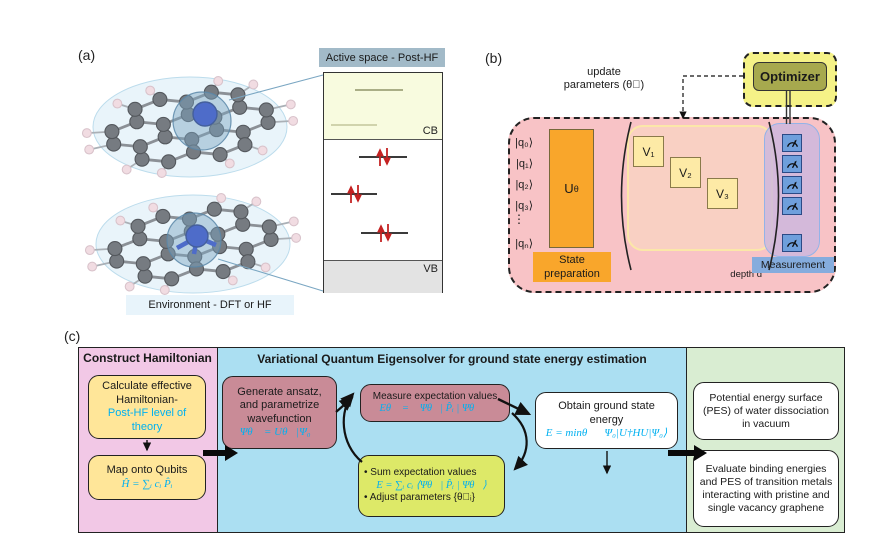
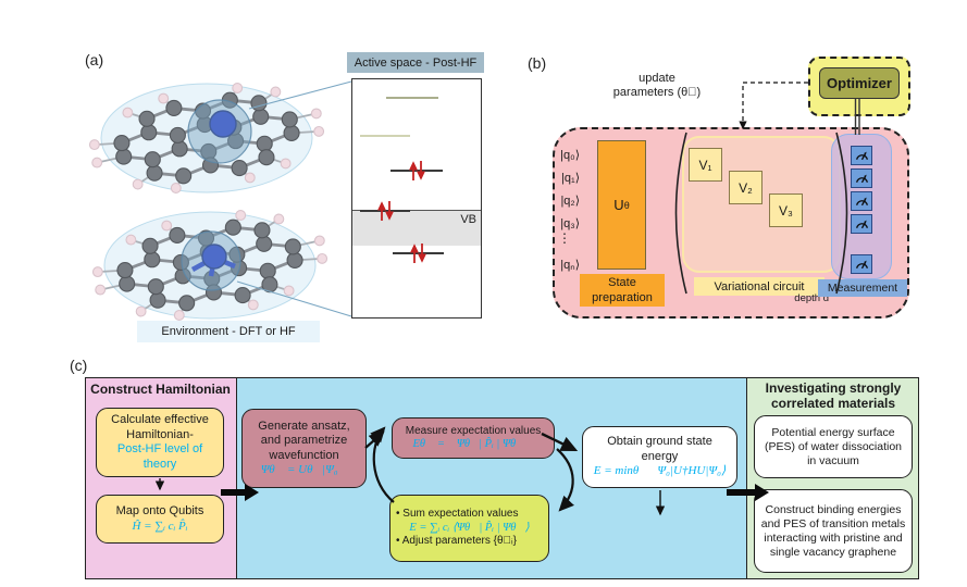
  (a)
  Environment - DFT or HF
  Active space - Post-HF
- CB
  VB
  (b)
  Optimizer
  update
  parameters (θ⃗)
  |q₀⟩
  |q₁⟩
  |q₂⟩
  |q₃⟩
  ⋮
  |qₙ⟩
  U
  θ
  State preparation
  V₁
  V₂
  V₃
+ Variational circuit
  depth d
  Measurement
  (c)
  Construct Hamiltonian
  Calculate effective Hamiltonian-
  Post-HF level of theory
  Map onto Qubits
  Ĥ = ∑ᵢ cᵢ P̂ᵢ
- Variational Quantum Eigensolver for ground state energy estimation
  Generate ansatz, and parametrize wavefunction
  Ψθ⃗ = Uθ⃗|Ψ₀⟩
  Measure expectation values
  Eθ⃗ = ⟨Ψθ⃗| P̂ᵢ | Ψθ⃗⟩
  • Sum expectation values
  E = ∑ᵢ cᵢ ⟨Ψθ⃗| P̂ᵢ | Ψθ⃗⟩
  • Adjust parameters {θ⃗ᵢ}
  Obtain ground state energy
  E = minθ⃗⟨Ψ₀|U†HU|Ψ₀⟩
+ Investigating strongly correlated materials
  Potential energy surface (PES) of water dissociation in vacuum
- Evaluate binding energies and PES of transition metals interacting with pristine and single vacancy graphene
+ Construct binding energies and PES of transition metals interacting with pristine and single vacancy graphene
